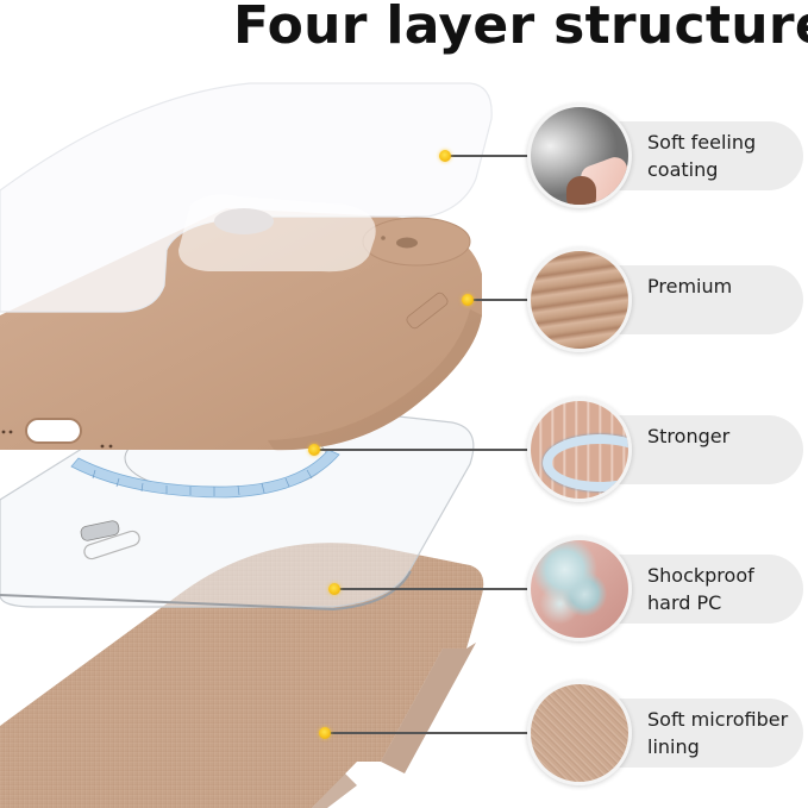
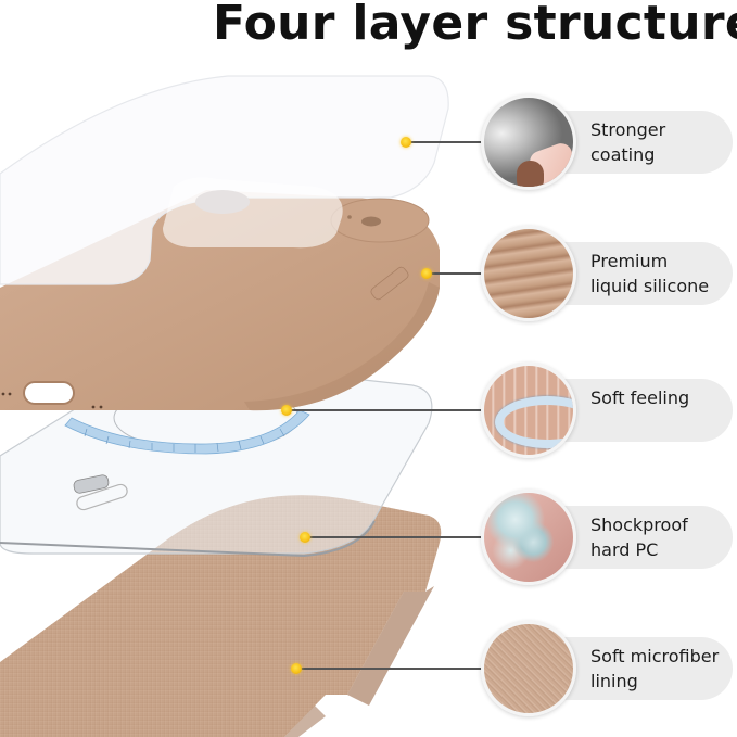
  Four layer structur
- Soft feeling
+ Stronger
  coating
  Premium
+ liquid silicone
- Stronger
+ Soft feeling
  Shockproof
  hard PC
  Soft microfiber
  lining
